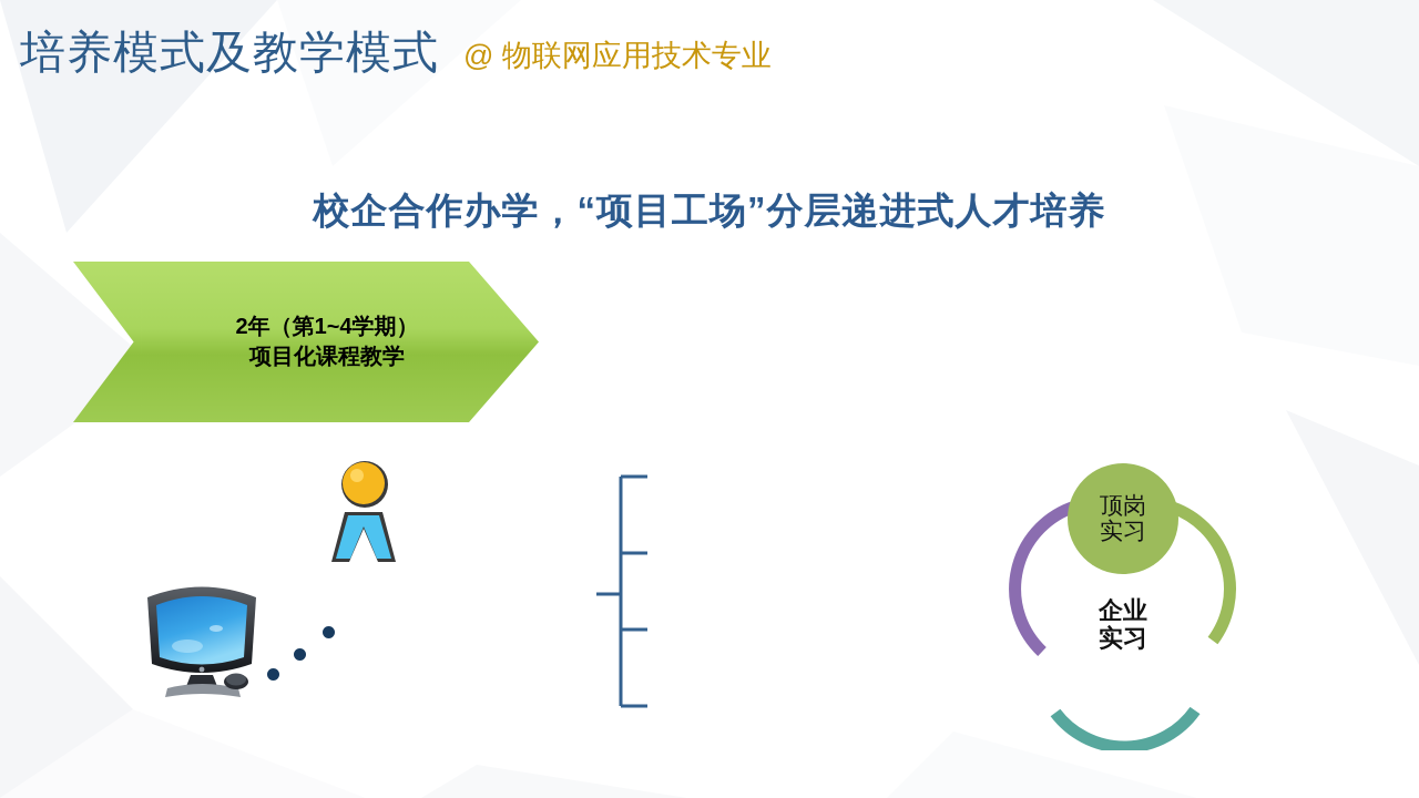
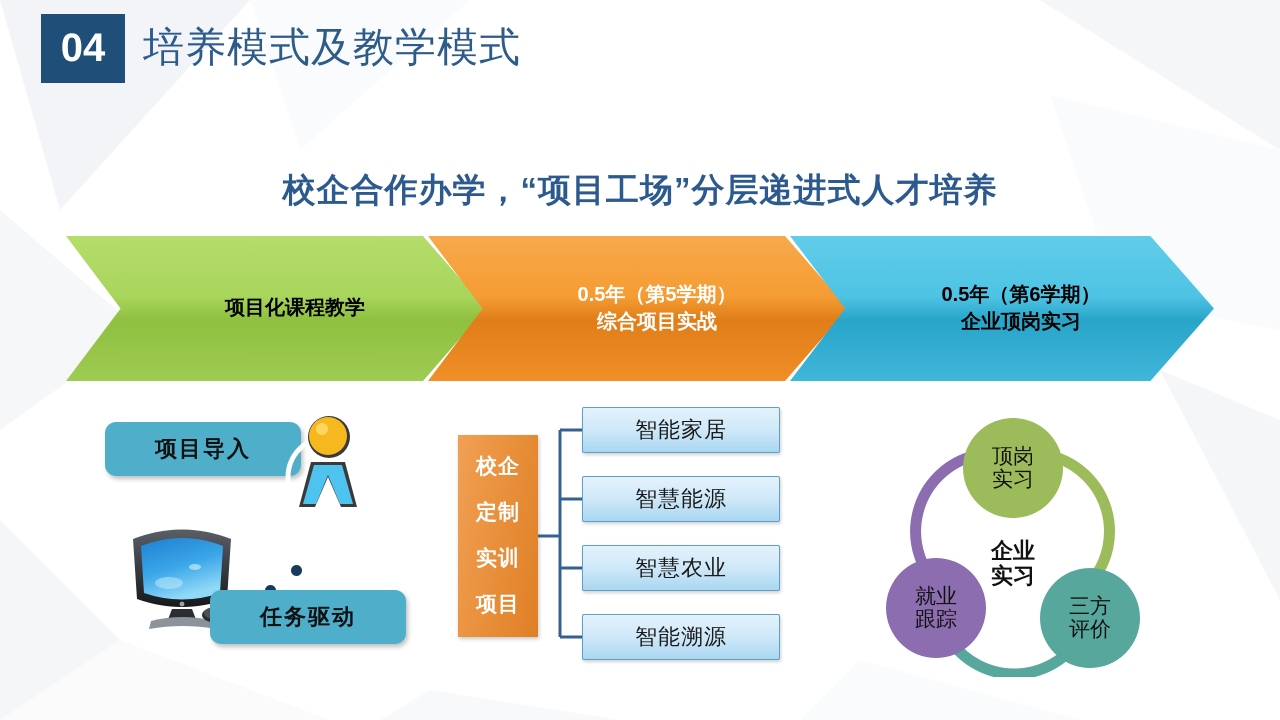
+ 04
  培养模式及教学模式
- @ 物联网应用技术专业
  校企合作办学，“项目工场”分层递进式人才培养
- 2年（第1~4学期）
  项目化课程教学
+ 0.5年（第5学期）
+ 综合项目实战
+ 0.5年（第6学期）
+ 企业顶岗实习
+ 项目导入
+ 任务驱动
+ 校企
+ 定制
+ 实训
+ 项目
+ 智能家居
+ 智慧能源
+ 智慧农业
+ 智能溯源
  顶岗
  实习
+ 就业
+ 跟踪
+ 三方
+ 评价
  企业
  实习
